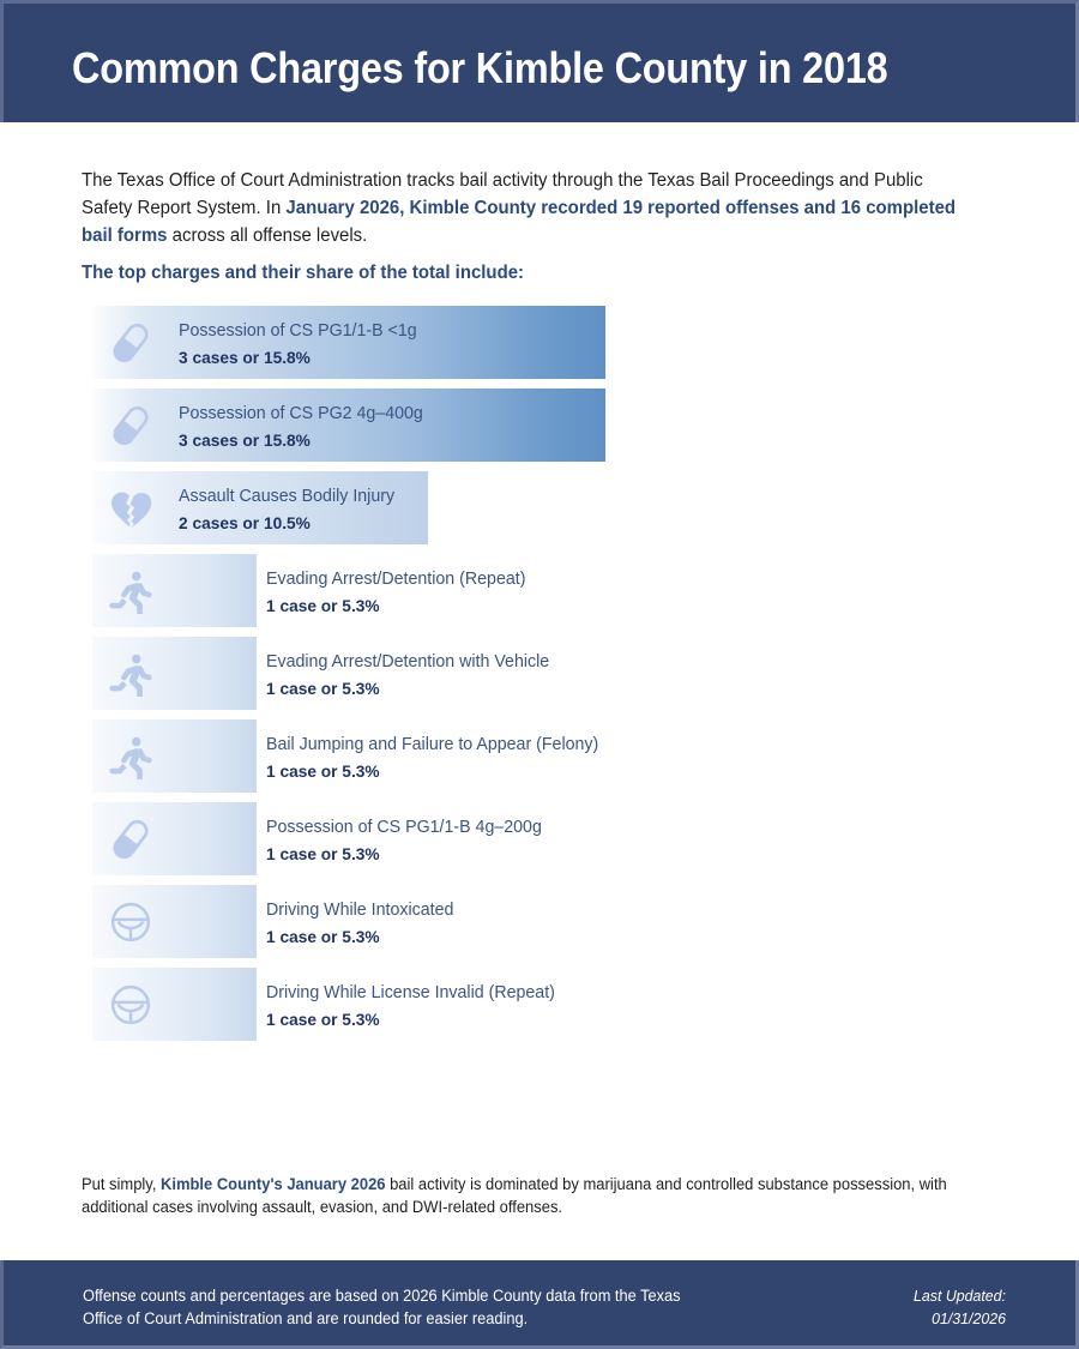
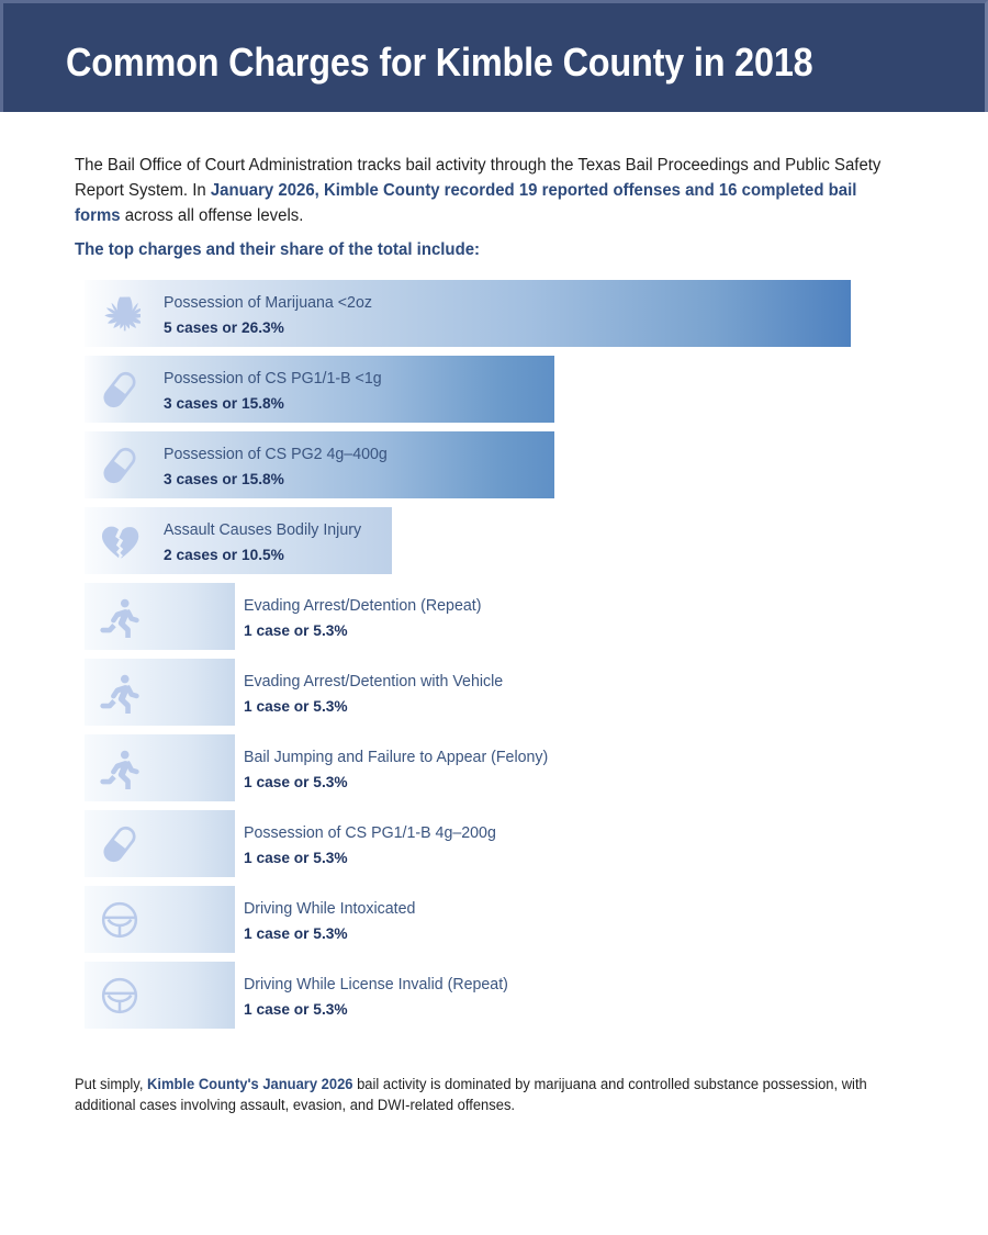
  Common Charges for Kimble County in 2018
- The Texas Office of Court Administration tracks bail activity through the Texas Bail Proceedings and Public Safety Report System. In January 2026, Kimble County recorded 19 reported offenses and 16 completed bail forms across all offense levels.
+ The Bail Office of Court Administration tracks bail activity through the Texas Bail Proceedings and Public Safety Report System. In January 2026, Kimble County recorded 19 reported offenses and 16 completed bail forms across all offense levels.
  The top charges and their share of the total include:
+ Possession of Marijuana <2oz
+ 5 cases or 26.3%
  Possession of CS PG1/1-B <1g
  3 cases or 15.8%
  Possession of CS PG2 4g–400g
  3 cases or 15.8%
  Assault Causes Bodily Injury
  2 cases or 10.5%
  Evading Arrest/Detention (Repeat)
  1 case or 5.3%
  Evading Arrest/Detention with Vehicle
  1 case or 5.3%
  Bail Jumping and Failure to Appear (Felony)
  1 case or 5.3%
  Possession of CS PG1/1-B 4g–200g
  1 case or 5.3%
  Driving While Intoxicated
  1 case or 5.3%
  Driving While License Invalid (Repeat)
  1 case or 5.3%
  Put simply, Kimble County's January 2026 bail activity is dominated by marijuana and controlled substance possession, with additional cases involving assault, evasion, and DWI-related offenses.
- Offense counts and percentages are based on 2026 Kimble County data from the Texas Office of Court Administration and are rounded for easier reading.
- Last Updated:
- 01/31/2026
